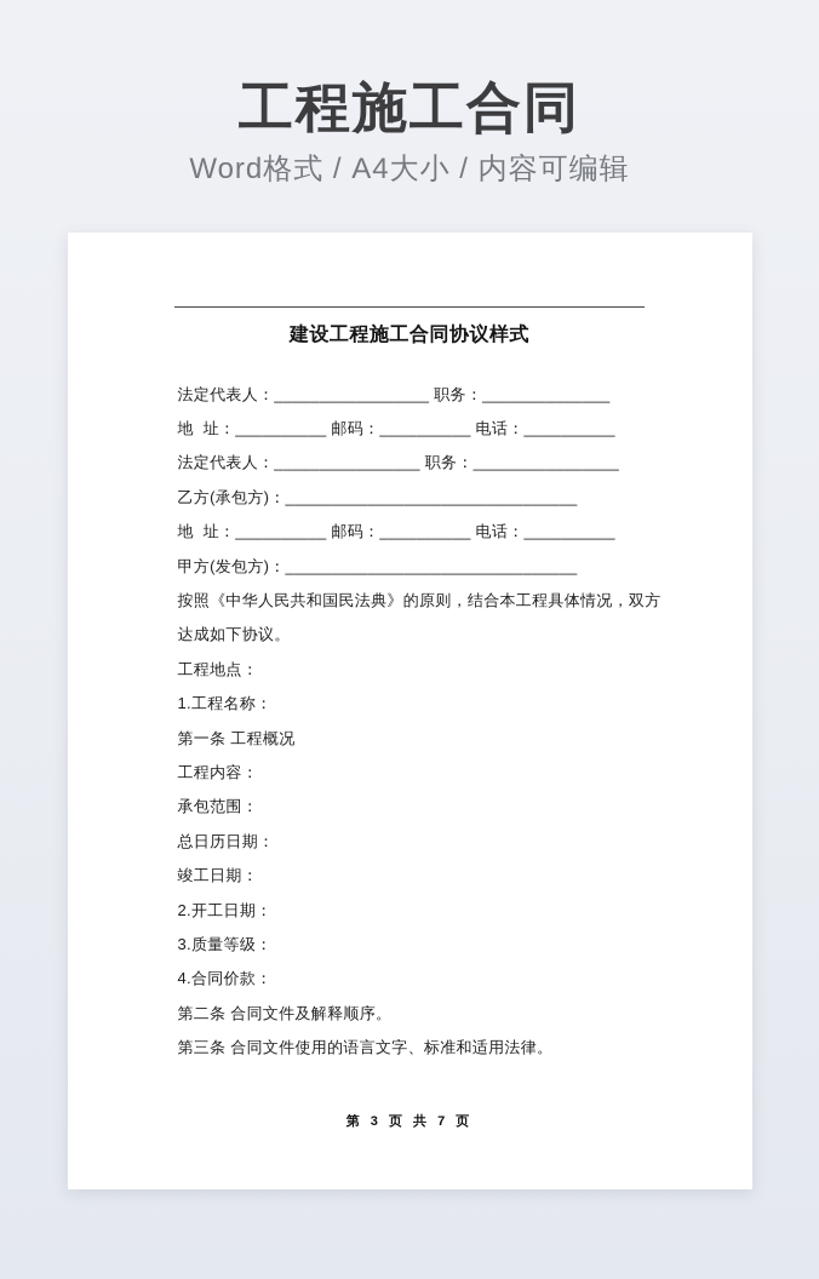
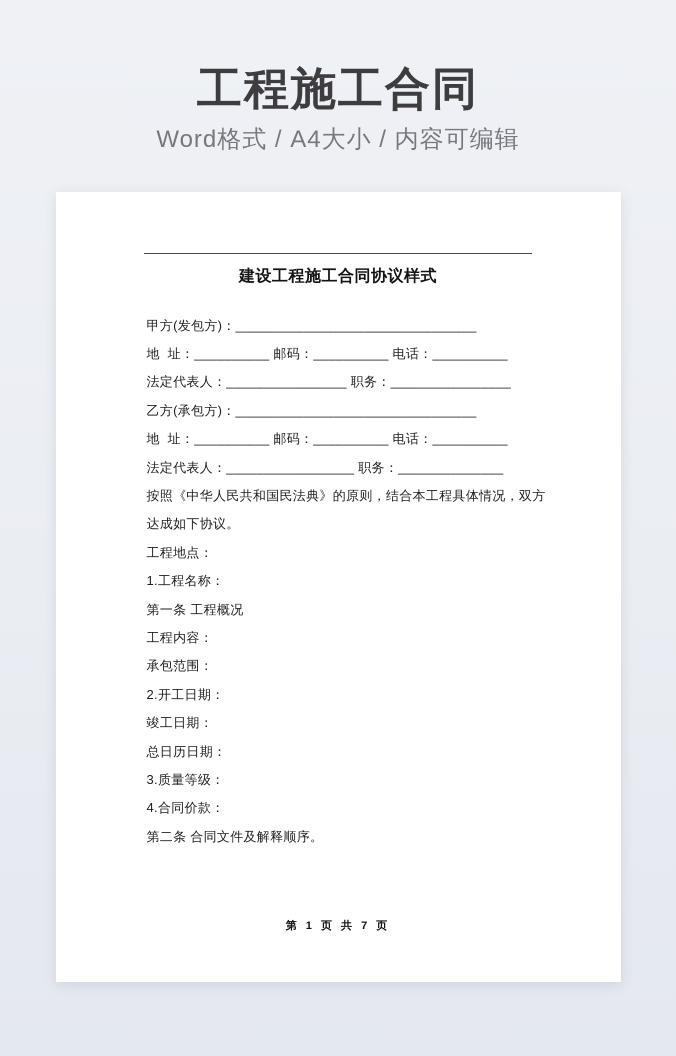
  工程施工合同
  Word格式 / A4大小 / 内容可编辑
  建设工程施工合同协议样式
- 法定代表人：_________________ 职务：______________
+ 甲方(发包方)：________________________________
  地 址：__________ 邮码：__________ 电话：__________
  法定代表人：________________ 职务：________________
  乙方(承包方)：________________________________
  地 址：__________ 邮码：__________ 电话：__________
- 甲方(发包方)：________________________________
+ 法定代表人：_________________ 职务：______________
  按照《中华人民共和国民法典》的原则，结合本工程具体情况，双方达成如下协议。
  工程地点：
  1.工程名称：
  第一条 工程概况
  工程内容：
  承包范围：
- 总日历日期：
+ 2.开工日期：
  竣工日期：
- 2.开工日期：
+ 总日历日期：
  3.质量等级：
  4.合同价款：
  第二条 合同文件及解释顺序。
- 第三条 合同文件使用的语言文字、标准和适用法律。
- 第 3 页 共 7 页
+ 第 1 页 共 7 页
